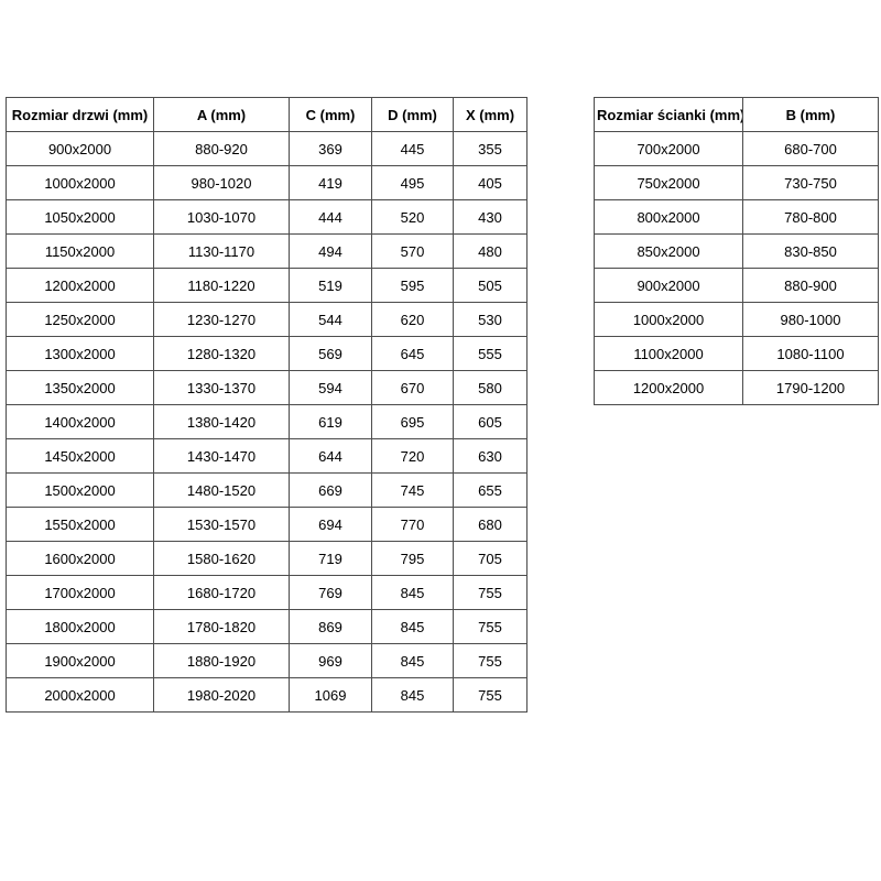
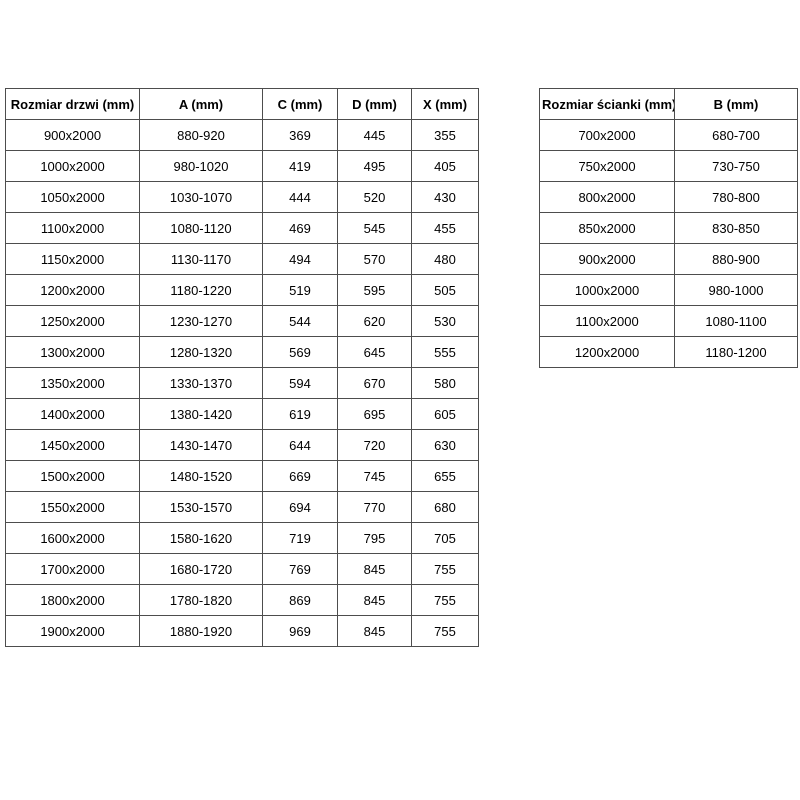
  Rozmiar drzwi (mm)	A (mm)	C (mm)	D (mm)	X (mm)
  900x2000	880-920	369	445	355
  1000x2000	980-1020	419	495	405
  1050x2000	1030-1070	444	520	430
+ 1100x2000	1080-1120	469	545	455
  1150x2000	1130-1170	494	570	480
  1200x2000	1180-1220	519	595	505
  1250x2000	1230-1270	544	620	530
  1300x2000	1280-1320	569	645	555
  1350x2000	1330-1370	594	670	580
  1400x2000	1380-1420	619	695	605
  1450x2000	1430-1470	644	720	630
  1500x2000	1480-1520	669	745	655
  1550x2000	1530-1570	694	770	680
  1600x2000	1580-1620	719	795	705
  1700x2000	1680-1720	769	845	755
  1800x2000	1780-1820	869	845	755
  1900x2000	1880-1920	969	845	755
- 2000x2000	1980-2020	1069	845	755
  Rozmiar ścianki (mm)	B (mm)
  700x2000	680-700
  750x2000	730-750
  800x2000	780-800
  850x2000	830-850
  900x2000	880-900
  1000x2000	980-1000
  1100x2000	1080-1100
- 1200x2000	1790-1200
+ 1200x2000	1180-1200
